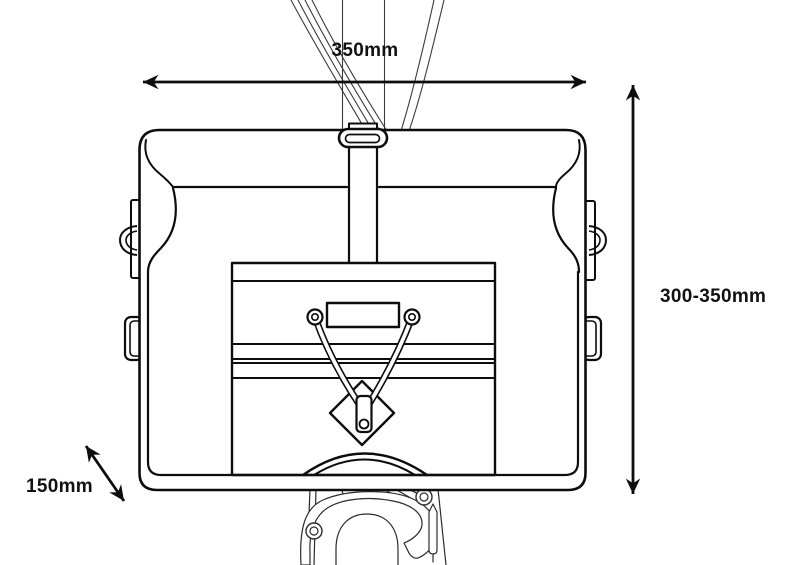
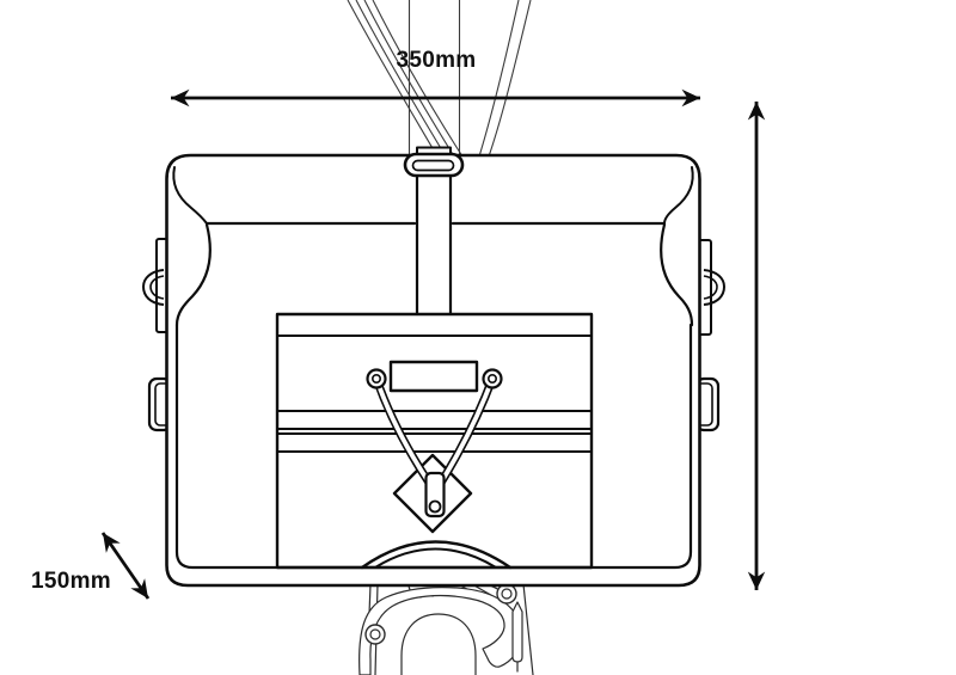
  350mm
- 300-350mm
  150mm
